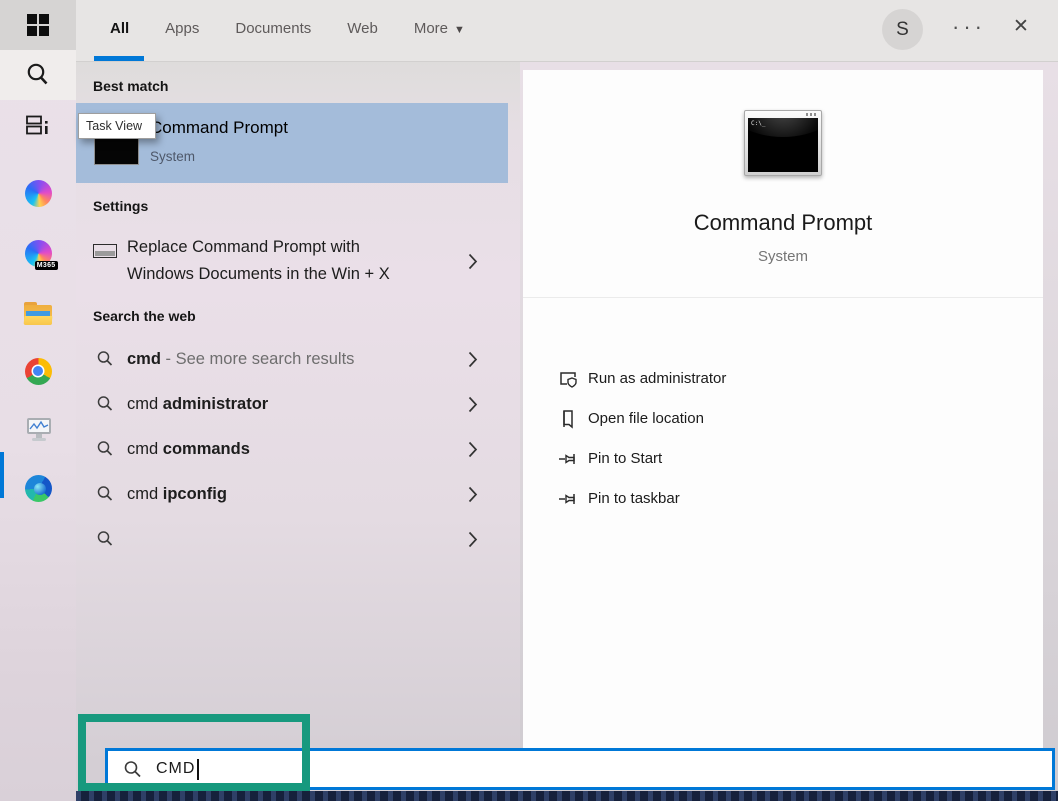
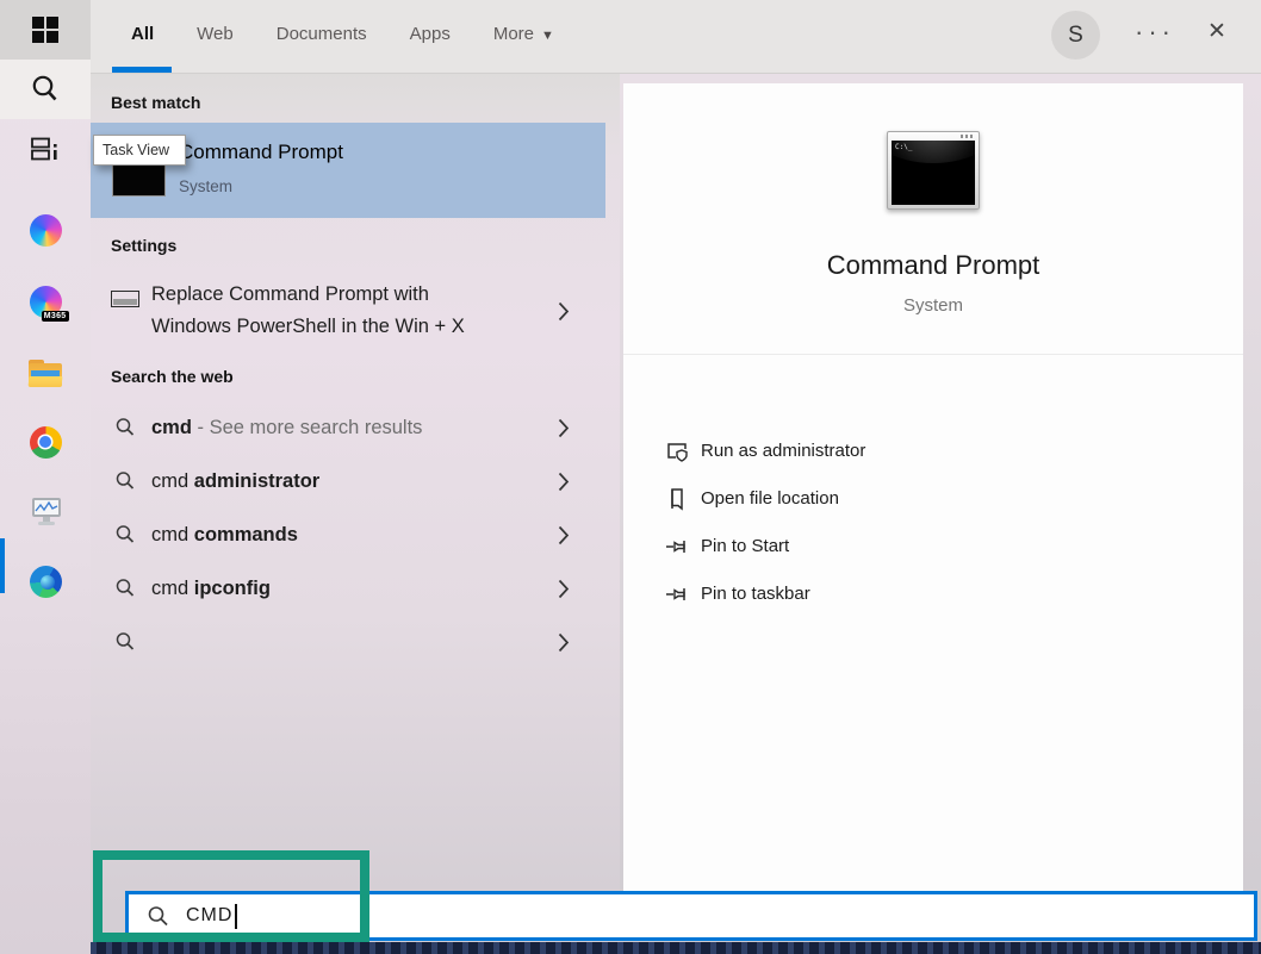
  All
- Apps
+ Web
  Documents
- Web
+ Apps
  More ▼
  S
  ···
  ✕
  Best match
  Command Prompt
  System
  Task View
  Settings
  Replace Command Prompt with
- Windows Documents in the Win + X
+ Windows PowerShell in the Win + X
  Search the web
  cmd - See more search results
  cmd administrator
  cmd commands
  cmd ipconfig
  Command Prompt
  System
  Run as administrator
  Open file location
  Pin to Start
  Pin to taskbar
  CMD
